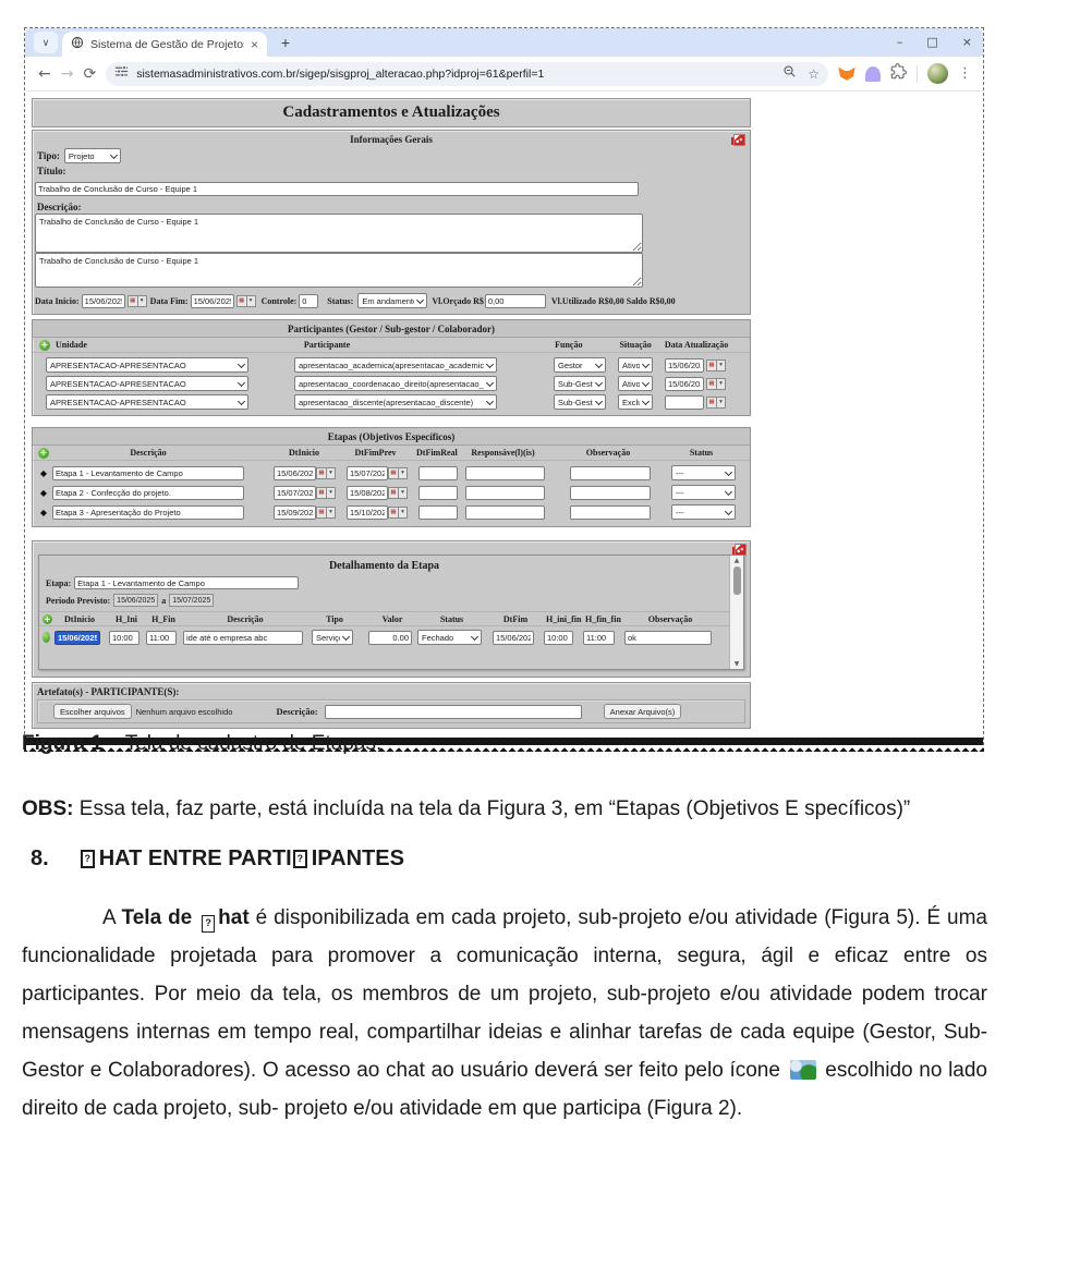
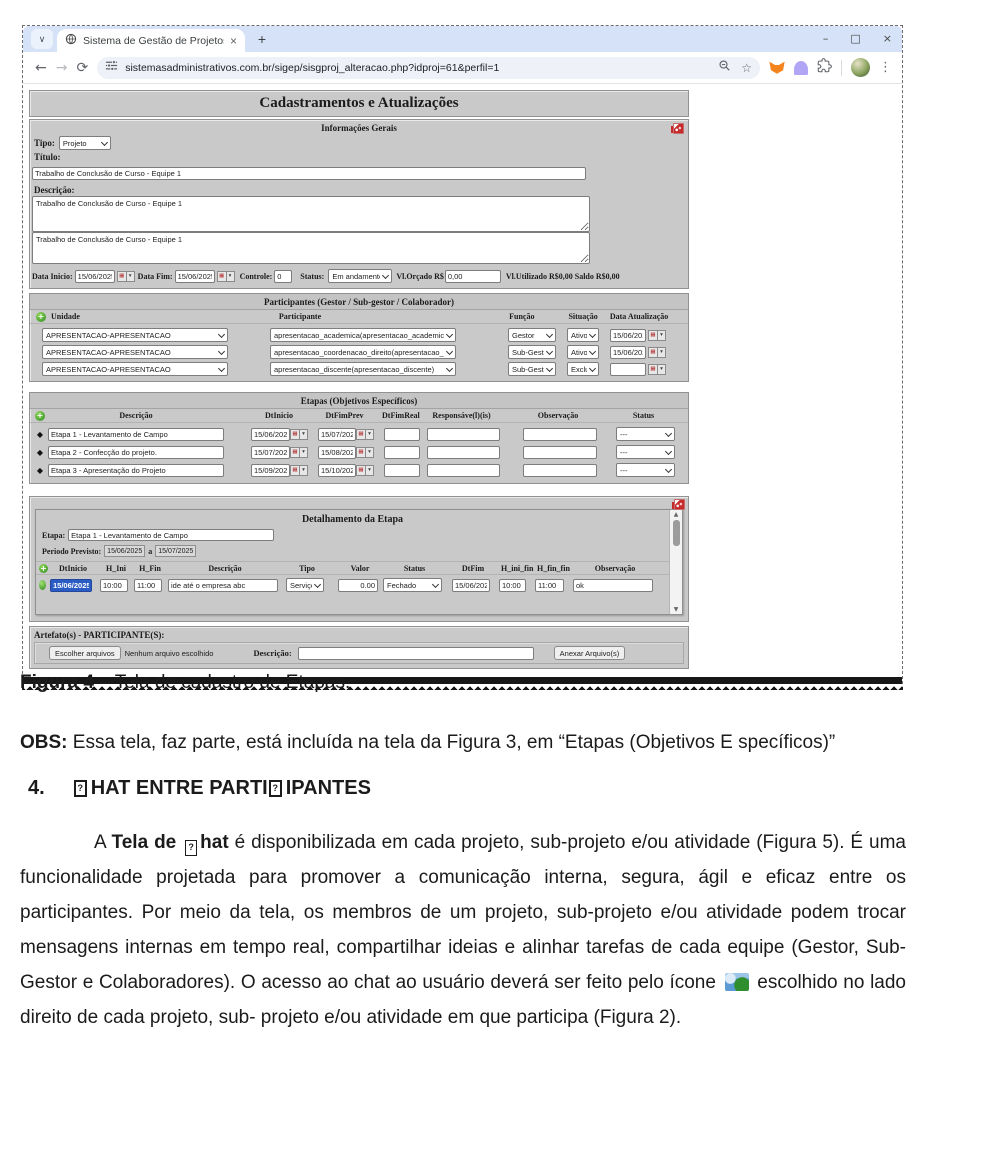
  ∨
  Sistema de Gestão de Projeto
  ×
  +
  –
  □
  ×
  ←
  →
  ⟳
  sistemasadministrativos.com.br/sigep/sisgproj_alteracao.php?idproj=61&perfil=1
  ☆
  ⋮
  Cadastramentos e Atualizações
  Informações Gerais
  Tipo:
  Projeto
  Título:
  Trabalho de Conclusão de Curso - Equipe 1
  Descrição:
  Trabalho de Conclusão de Curso - Equipe 1
  Trabalho de Conclusão de Curso - Equipe 1
  Data Inicio:
  15/06/202
  Data Fim:
  15/06/202
  Controle:
  0
  Status:
  Em andament
  Vl.Orçado R$
  0,00
  Vl.Utilizado R$0,00 Saldo R$0,00
  Participantes (Gestor / Sub-gestor / Colaborador)
  +
  Unidade
  Participante
  Função
  Situação
  Data Atualização
  APRESENTACAO-APRESENTACAO
  apresentacao_academica(apresentacao_academic
  Gestor
  Ativo
  15/06/20
  APRESENTACAO-APRESENTACAO
  apresentacao_coordenacao_direito(apresentacao_
  Sub-Gest
  Ativo
  15/06/20
  APRESENTACAO-APRESENTACAO
  apresentacao_discente(apresentacao_discente)
  Sub-Gest
  Etapas (Objetivos Específicos)
  +
  Descrição
  DtInicio
  DtFimPrev
  DtFimReal
  Responsáve(l)(is)
  Observação
  Status
  ◆
  Etapa 1 - Levantamento de Campo
  15/06/202
  15/07/202
  ---
  ◆
  Etapa 2 - Confecção do projeto.
  15/07/202
  15/08/202
  ---
  ◆
  Etapa 3 - Apresentação do Projeto
  15/09/202
  15/10/202
  ---
  Detalhamento da Etapa
  Etapa:
  Etapa 1 - Levantamento de Campo
  Periodo Previsto:
  a
  +
  DtInicio
  H_Ini
  H_Fin
  Descrição
  Tipo
  Valor
  Status
  DtFim
  H_ini_fin
  H_fin_fin
  Observação
  15/06/2025
  10:00
  11:00
  ide até o empresa abc
  Serviç
  0.00
  Fechado
  15/06/202
  10:00
  11:00
  ok
  Artefato(s) - PARTICIPANTE(S):
  Escolher arquivos
  Nenhum arquivo escolhido
  Descrição:
  Anexar Arquivo(s)
- Figura 1 – Tela de cadastro de Etapas.
+ Figura 4 – Tela de cadastro de Etapas.
  OBS: Essa tela, faz parte, está incluída na tela da Figura 3, em “Etapas (Objetivos E specíficos)”
- 8.
+ 4.
  ?
  HAT ENTRE PARTI
  ?
  IPANTES
  A Tela de ? hat é disponibilizada em cada projeto, sub-projeto e/ou atividade (Figura 5). É uma funcionalidade projetada para promover a comunicação interna, segura, ágil e eficaz entre os participantes. Por meio da tela, os membros de um projeto, sub-projeto e/ou atividade podem trocar mensagens internas em tempo real, compartilhar ideias e alinhar tarefas de cada equipe (Gestor, Sub-Gestor e Colaboradores). O acesso ao chat ao usuário deverá ser feito pelo ícone escolhido no lado direito de cada projeto, sub- projeto e/ou atividade em que participa (Figura 2).
